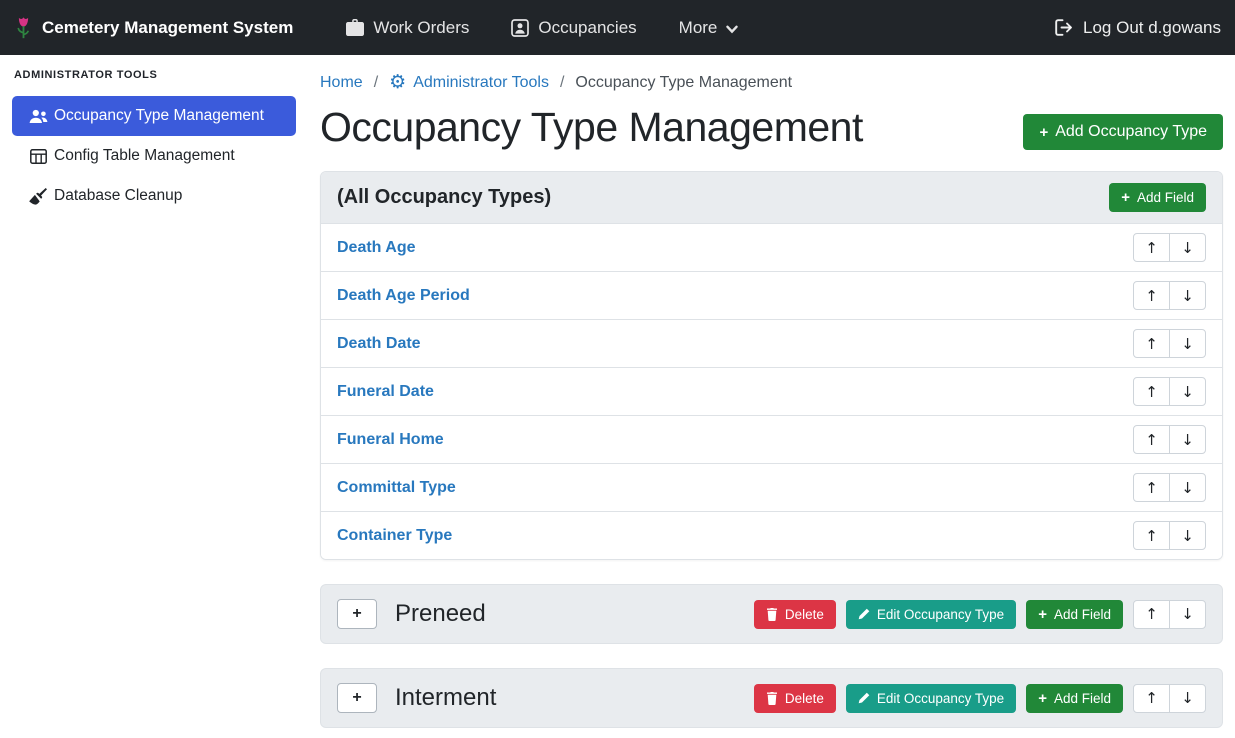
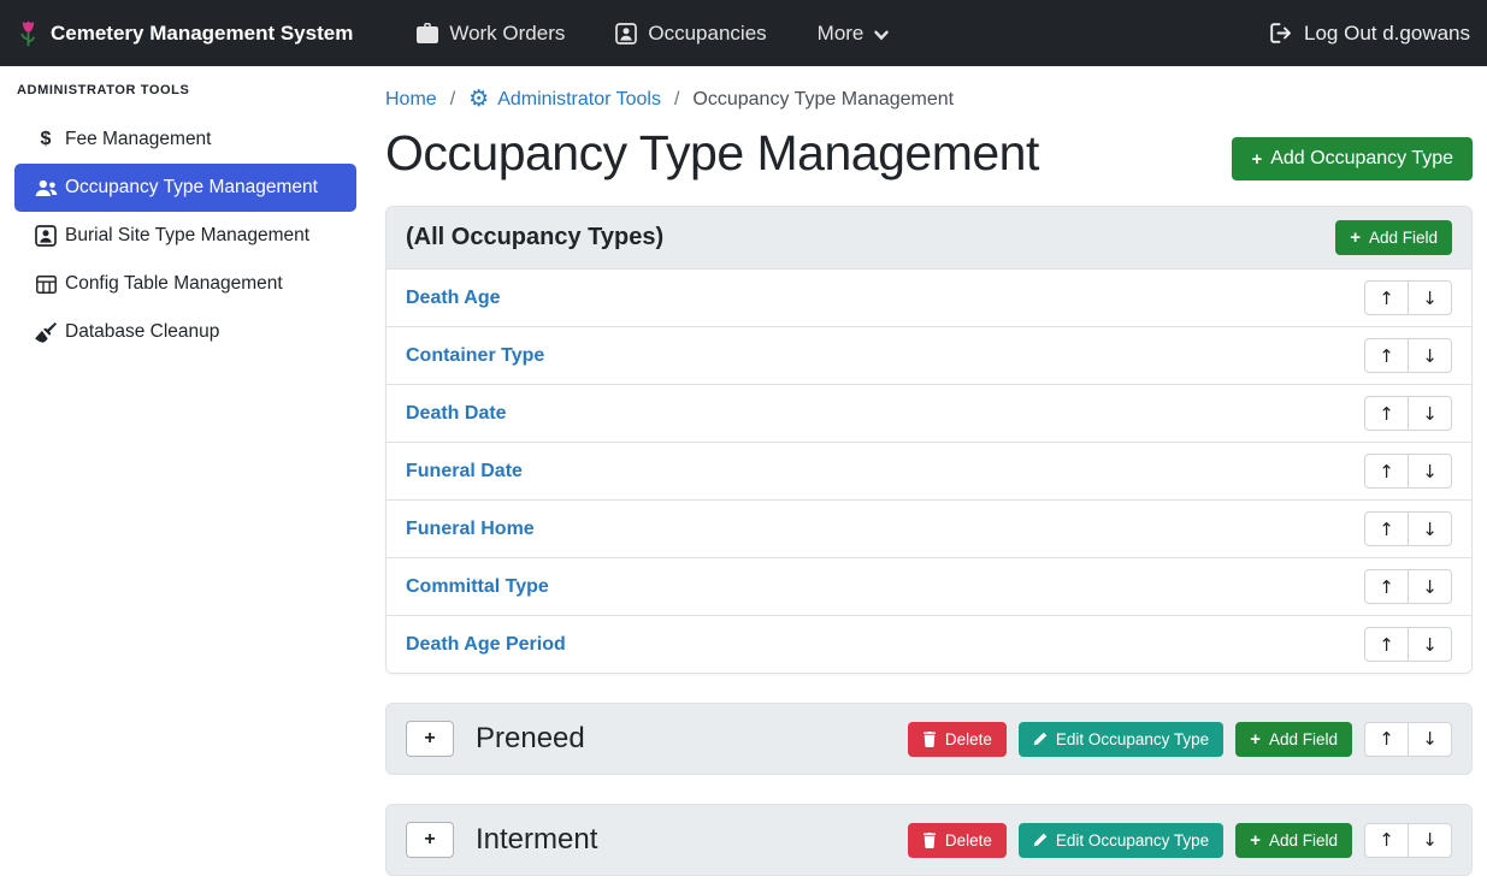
  Cemetery Management System
  Work Orders
  Occupancies
  More
  Log Out d.gowans
  ADMINISTRATOR TOOLS
+ $
+ Fee Management
  Occupancy Type Management
+ Burial Site Type Management
  Config Table Management
  Database Cleanup
  Home
  /
  ⚙
  Administrator Tools
  /
  Occupancy Type Management
  Occupancy Type Management
  +
  Add Occupancy Type
  (All Occupancy Types)
  +
  Add Field
  Death Age
  ↑
  ↓
- Death Age Period
+ Container Type
  ↑
  ↓
  Death Date
  ↑
  ↓
  Funeral Date
  ↑
  ↓
  Funeral Home
  ↑
  ↓
  Committal Type
  ↑
  ↓
- Container Type
+ Death Age Period
  ↑
  ↓
  +
  Preneed
  Delete
  Edit Occupancy Type
  +
  Add Field
  ↑
  ↓
  +
  Interment
  Delete
  Edit Occupancy Type
  +
  Add Field
  ↑
  ↓
